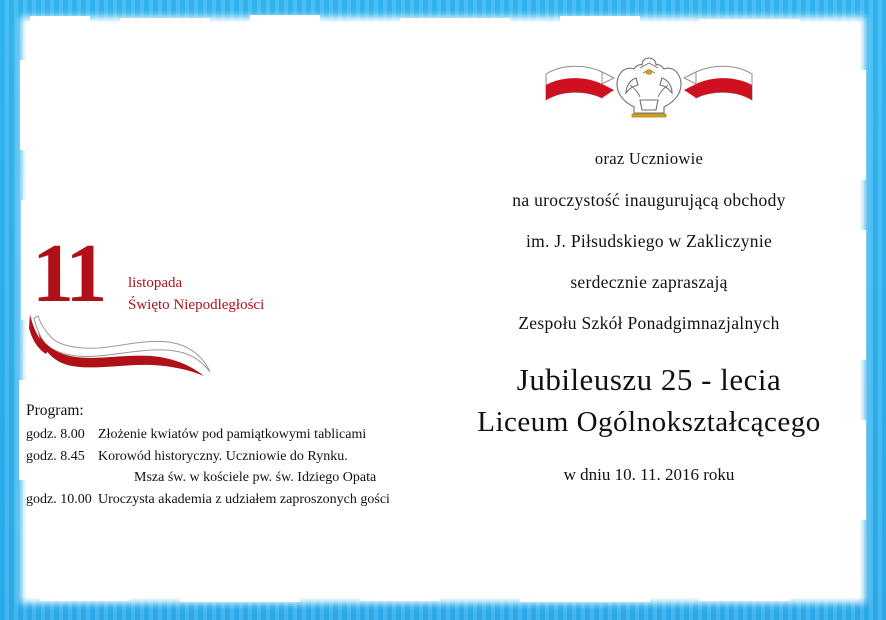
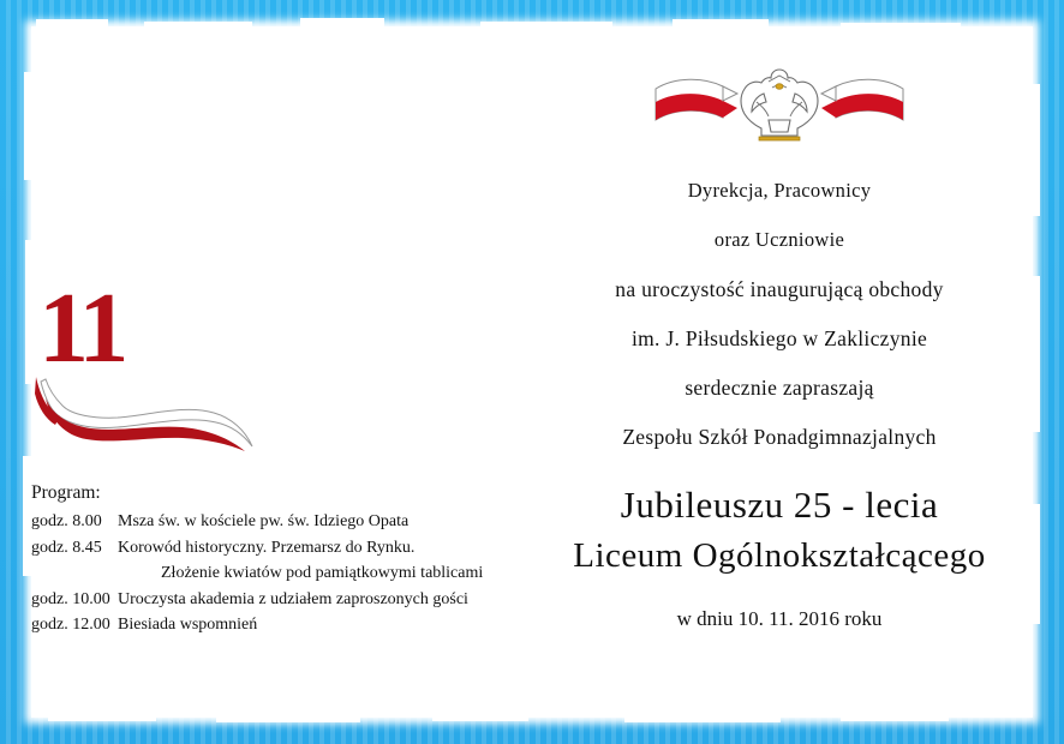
  11
- listopada
- Święto Niepodległości
  Program:
  godz. 8.00
- Złożenie kwiatów pod pamiątkowymi tablicami
+ Msza św. w kościele pw. św. Idziego Opata
  godz. 8.45
- Korowód historyczny. Uczniowie do Rynku.
+ Korowód historyczny. Przemarsz do Rynku.
- Msza św. w kościele pw. św. Idziego Opata
+ Złożenie kwiatów pod pamiątkowymi tablicami
  godz. 10.00
  Uroczysta akademia z udziałem zaproszonych gości
+ godz. 12.00
+ Biesiada wspomnień
+ Dyrekcja, Pracownicy
  oraz Uczniowie
  na uroczystość inaugurującą obchody
  im. J. Piłsudskiego w Zakliczynie
  serdecznie zapraszają
  Zespołu Szkół Ponadgimnazjalnych
  Jubileuszu 25 - lecia
  Liceum Ogólnokształcącego
  w dniu 10. 11. 2016 roku
